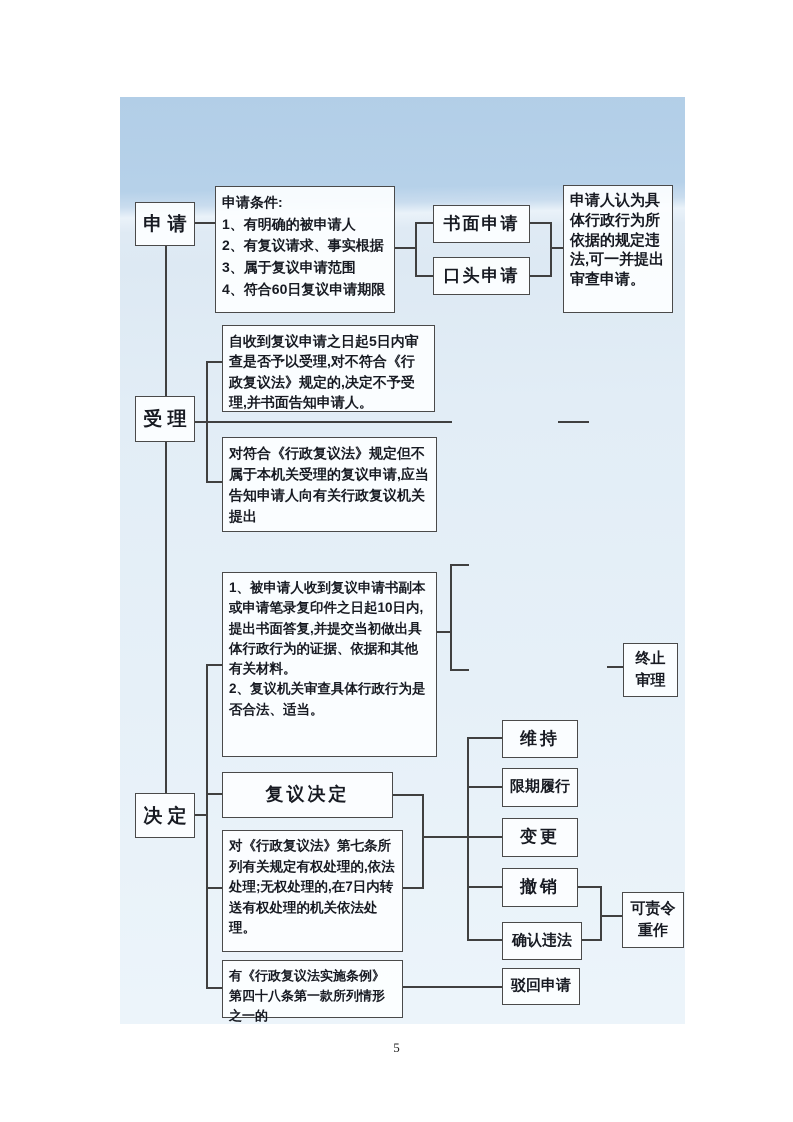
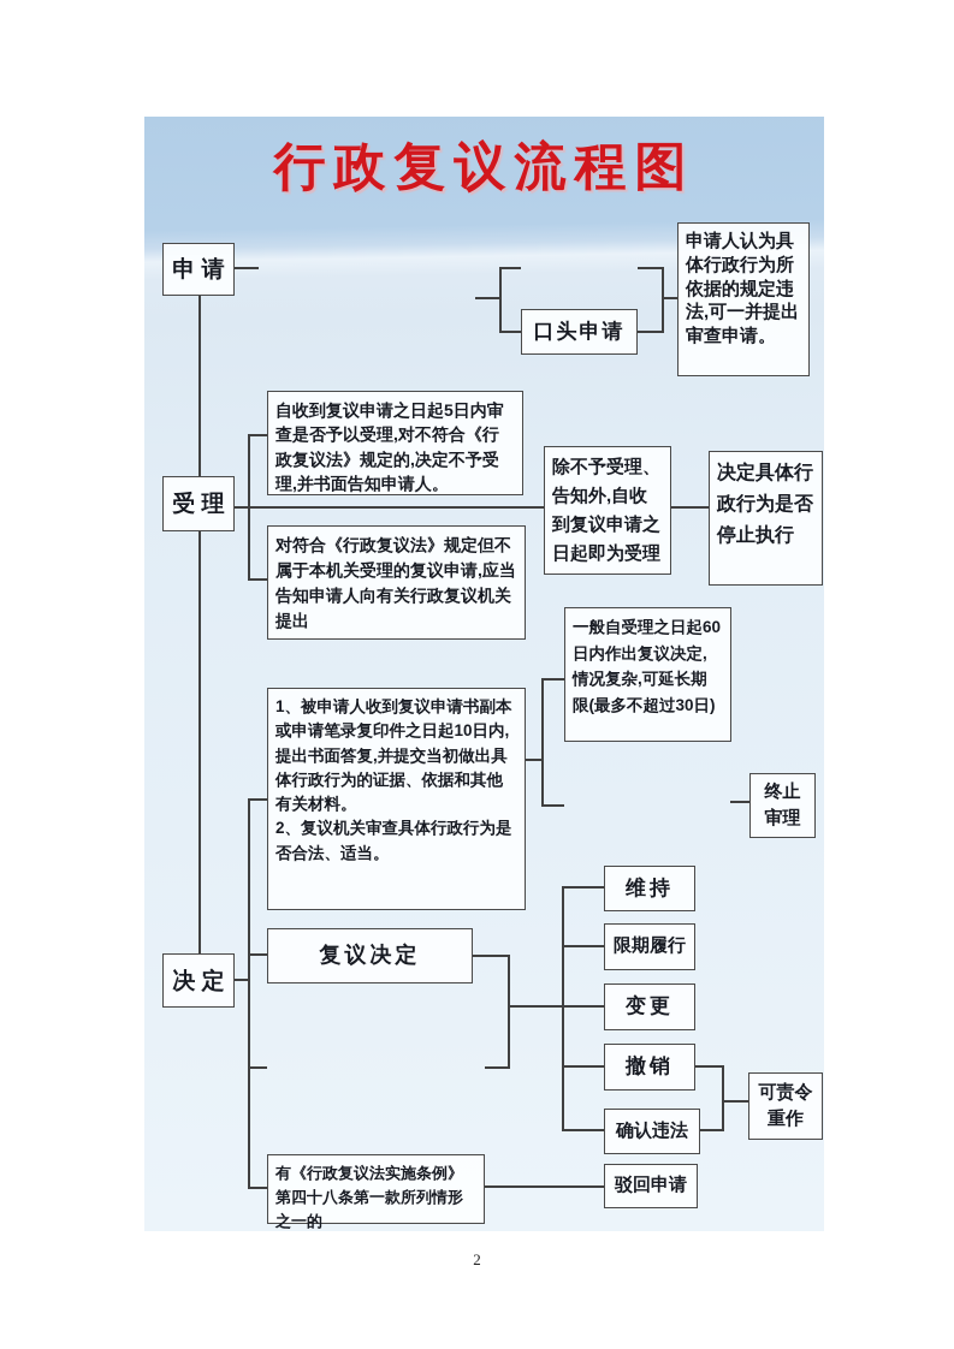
+ 行政复议流程图
  申 请
  受 理
  决 定
- 申请条件:
- 1、有明确的被申请人
- 2、有复议请求、事实根据
- 3、属于复议申请范围
- 4、符合60日复议申请期限
- 书面申请
  口头申请
  申请人认为具体行政行为所依据的规定违法,可一并提出审查申请。
  自收到复议申请之日起5日内审查是否予以受理,对不符合《行政复议法》规定的,决定不予受理,并书面告知申请人。
  对符合《行政复议法》规定但不属于本机关受理的复议申请,应当告知申请人向有关行政复议机关提出
+ 除不予受理、告知外,自收到复议申请之日起即为受理
+ 决定具体行政行为是否停止执行
+ 一般自受理之日起60日内作出复议决定,情况复杂,可延长期限(最多不超过30日)
  1、被申请人收到复议申请书副本或申请笔录复印件之日起10日内,提出书面答复,并提交当初做出具体行政行为的证据、依据和其他有关材料。
  2、复议机关审查具体行政行为是否合法、适当。
  终止
  审理
  复议决定
- 对《行政复议法》第七条所列有关规定有权处理的,依法处理;无权处理的,在7日内转送有权处理的机关依法处理。
  有《行政复议法实施条例》第四十八条第一款所列情形之一的
  维持
  限期履行
  变更
  撤销
  确认违法
  可责令
  重作
  驳回申请
- 5
+ 2
